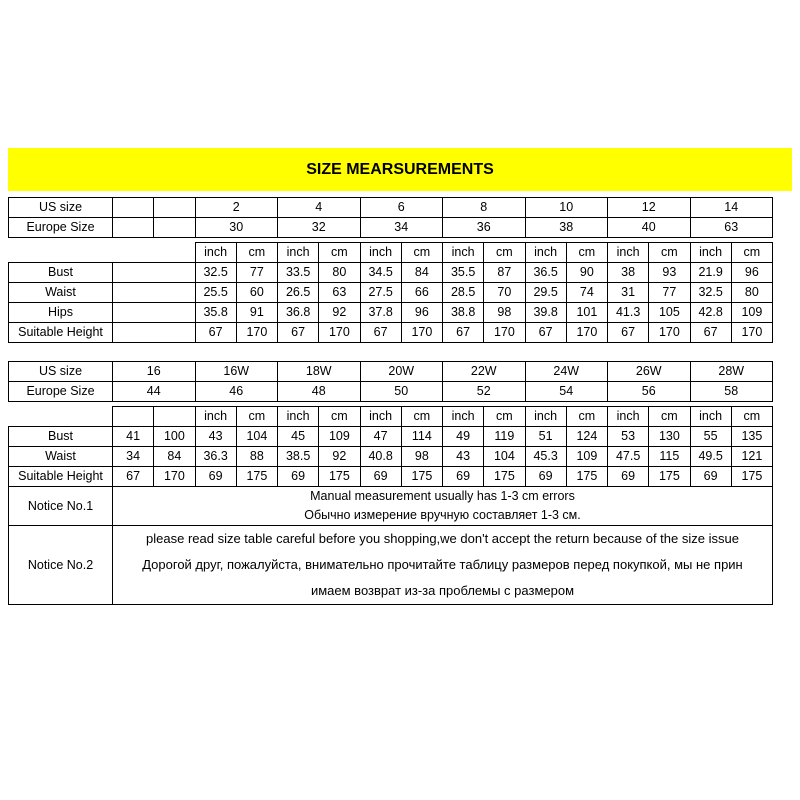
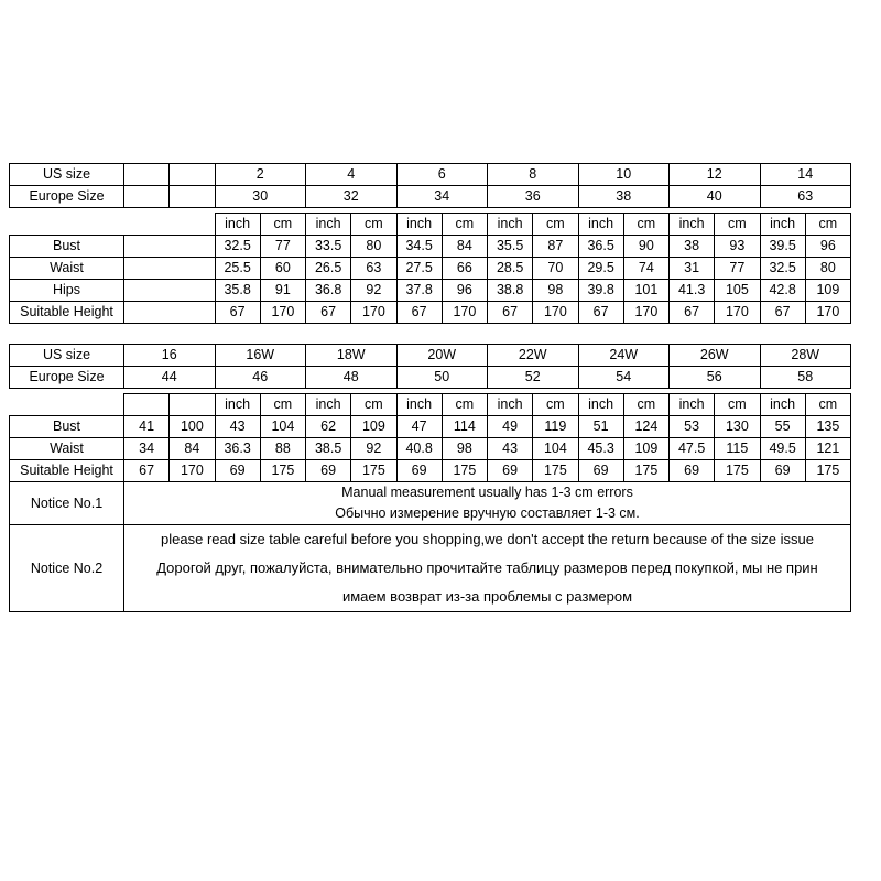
- SIZE MEARSUREMENTS
  US size			2	4	6	8	10	12	14
  Europe Size			30	32	34	36	38	40	63
  	inch	cm	inch	cm	inch	cm	inch	cm	inch	cm	inch	cm	inch	cm
- Bust		32.5	77	33.5	80	34.5	84	35.5	87	36.5	90	38	93	21.9	96
+ Bust		32.5	77	33.5	80	34.5	84	35.5	87	36.5	90	38	93	39.5	96
  Waist		25.5	60	26.5	63	27.5	66	28.5	70	29.5	74	31	77	32.5	80
  Hips		35.8	91	36.8	92	37.8	96	38.8	98	39.8	101	41.3	105	42.8	109
  Suitable Height		67	170	67	170	67	170	67	170	67	170	67	170	67	170
  US size	16	16W	18W	20W	22W	24W	26W	28W
  Europe Size	44	46	48	50	52	54	56	58
  			inch	cm	inch	cm	inch	cm	inch	cm	inch	cm	inch	cm	inch	cm
- Bust	41	100	43	104	45	109	47	114	49	119	51	124	53	130	55	135
+ Bust	41	100	43	104	62	109	47	114	49	119	51	124	53	130	55	135
  Waist	34	84	36.3	88	38.5	92	40.8	98	43	104	45.3	109	47.5	115	49.5	121
  Suitable Height	67	170	69	175	69	175	69	175	69	175	69	175	69	175	69	175
  Notice No.1	Manual measurement usually has 1-3 cm errors Обычно измерение вручную составляет 1-3 см.
  Notice No.2	please read size table careful before you shopping,we don't accept the return because of the size issue Дорогой друг, пожалуйста, внимательно прочитайте таблицу размеров перед покупкой, мы не прин имаем возврат из-за проблемы с размером
